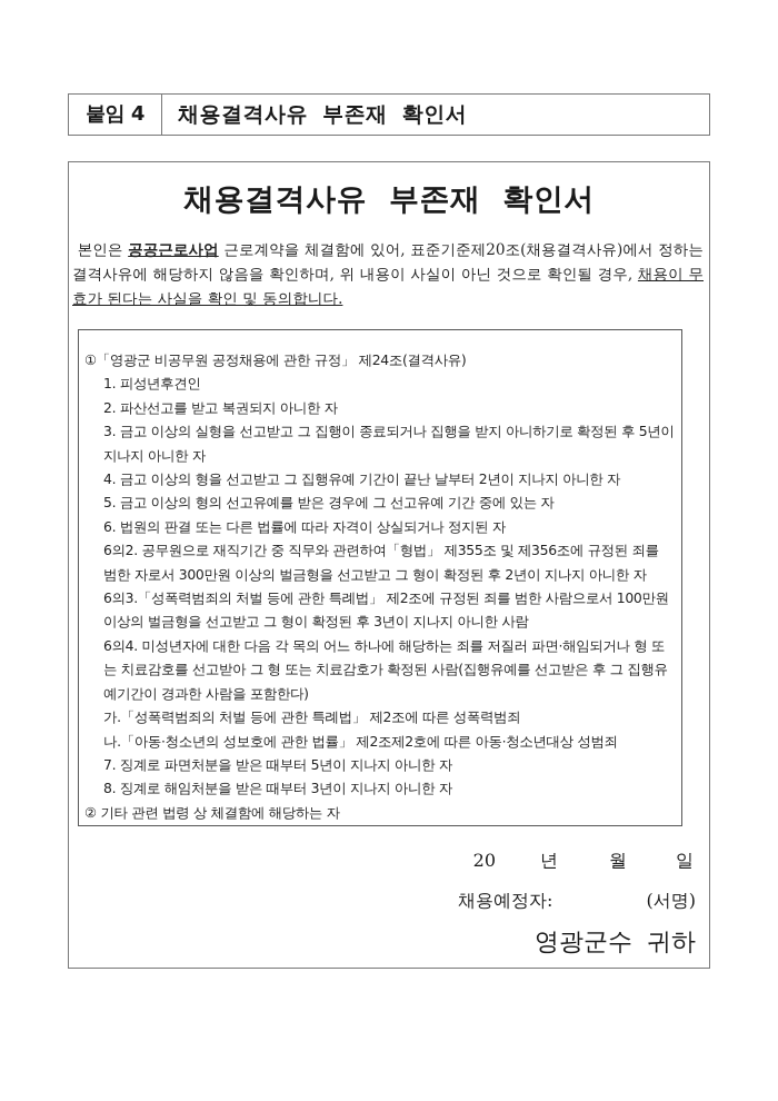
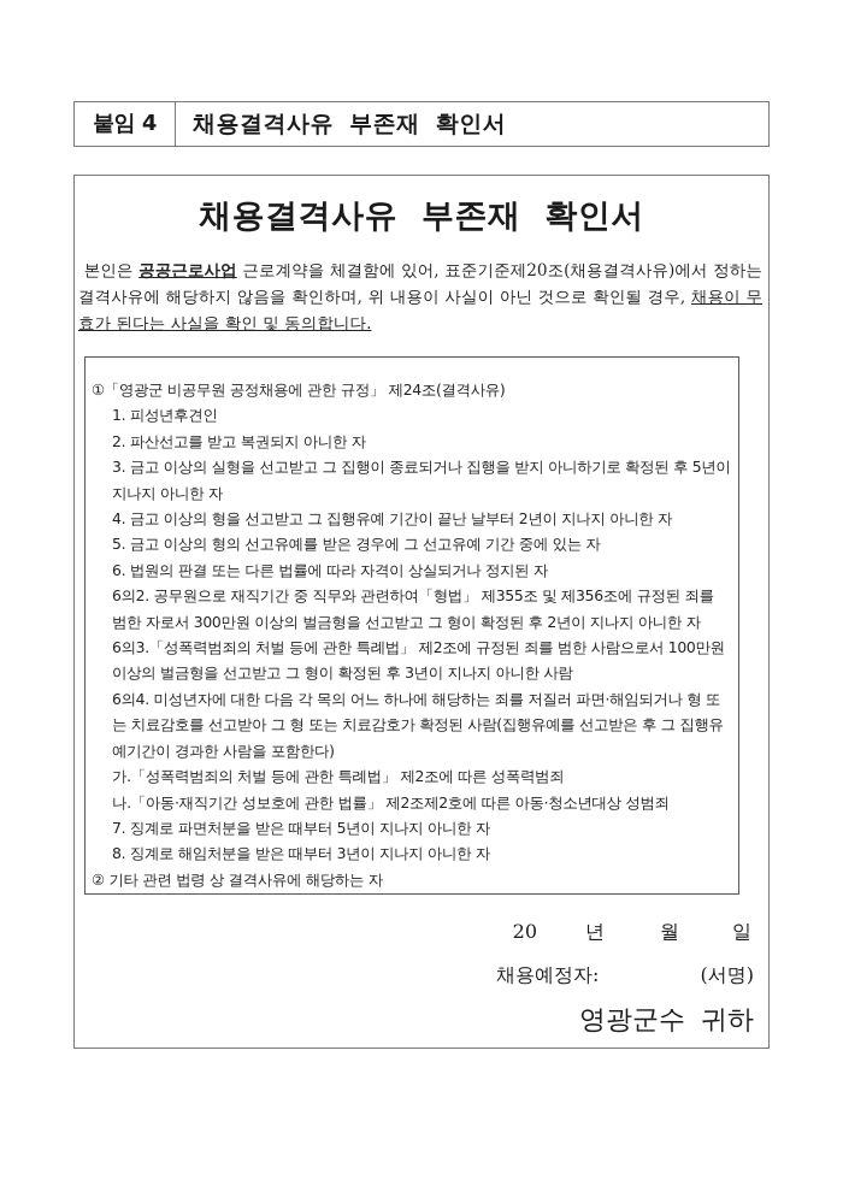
  붙임 4
  채용결격사유 부존재 확인서
  채용결격사유 부존재 확인서
  본인은 공공근로사업 근로계약을 체결함에 있어, 표준기준제20조(채용결격사유)에서 정하는 결격사유에 해당하지 않음을 확인하며, 위 내용이 사실이 아닌 것으로 확인될 경우, 채용이 무효가 된다는 사실을 확인 및 동의합니다.
  ①「영광군 비공무원 공정채용에 관한 규정」 제24조(결격사유)
  1. 피성년후견인
  2. 파산선고를 받고 복권되지 아니한 자
  3. 금고 이상의 실형을 선고받고 그 집행이 종료되거나 집행을 받지 아니하기로 확정된 후 5년이 지나지 아니한 자
  4. 금고 이상의 형을 선고받고 그 집행유예 기간이 끝난 날부터 2년이 지나지 아니한 자
  5. 금고 이상의 형의 선고유예를 받은 경우에 그 선고유예 기간 중에 있는 자
  6. 법원의 판결 또는 다른 법률에 따라 자격이 상실되거나 정지된 자
  6의2. 공무원으로 재직기간 중 직무와 관련하여「형법」 제355조 및 제356조에 규정된 죄를 범한 자로서 300만원 이상의 벌금형을 선고받고 그 형이 확정된 후 2년이 지나지 아니한 자
  6의3.「성폭력범죄의 처벌 등에 관한 특례법」 제2조에 규정된 죄를 범한 사람으로서 100만원 이상의 벌금형을 선고받고 그 형이 확정된 후 3년이 지나지 아니한 사람
  6의4. 미성년자에 대한 다음 각 목의 어느 하나에 해당하는 죄를 저질러 파면·해임되거나 형 또는 치료감호를 선고받아 그 형 또는 치료감호가 확정된 사람(집행유예를 선고받은 후 그 집행유예기간이 경과한 사람을 포함한다)
  가.「성폭력범죄의 처벌 등에 관한 특례법」 제2조에 따른 성폭력범죄
- 나.「아동·청소년의 성보호에 관한 법률」 제2조제2호에 따른 아동·청소년대상 성범죄
+ 나.「아동·재직기간 성보호에 관한 법률」 제2조제2호에 따른 아동·청소년대상 성범죄
  7. 징계로 파면처분을 받은 때부터 5년이 지나지 아니한 자
  8. 징계로 해임처분을 받은 때부터 3년이 지나지 아니한 자
- ② 기타 관련 법령 상 체결함에 해당하는 자
+ ② 기타 관련 법령 상 결격사유에 해당하는 자
  20
  년
  월
  일
  채용예정자:
  (서명)
  영광군수 귀하
